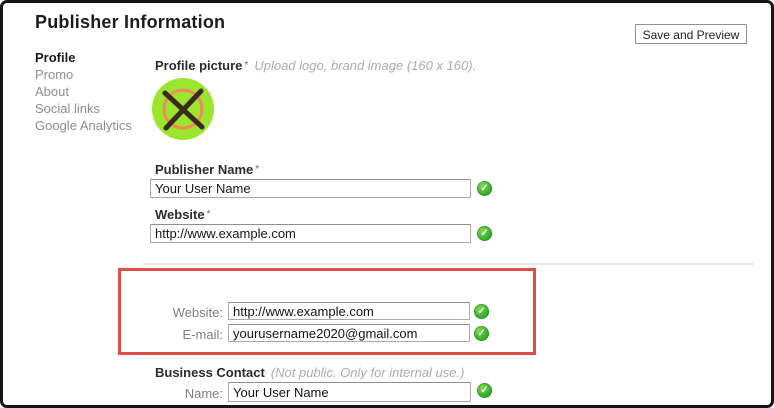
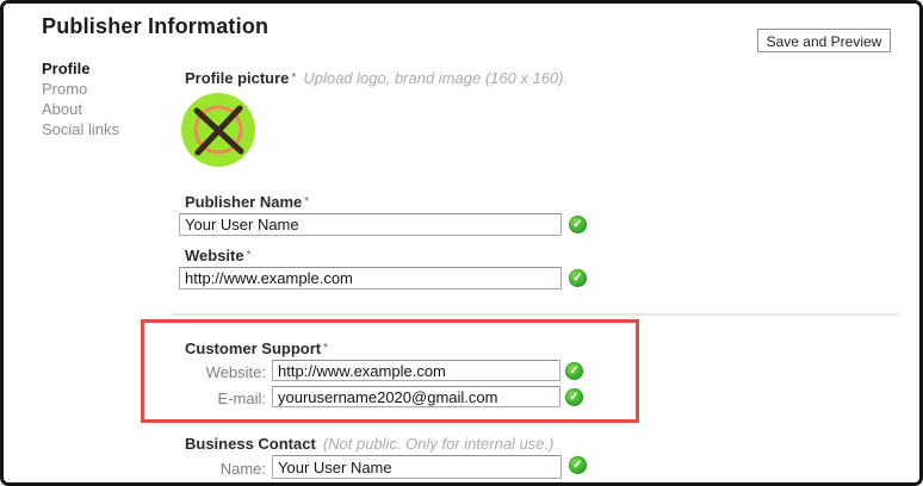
  Publisher Information
  Save and Preview
  Profile
  Promo
  About
  Social links
- Google Analytics
  Profile picture * Upload logo, brand image (160 x 160).
  Publisher Name *
  Your User Name
  ✓
  Website *
  http://www.example.com
  ✓
+ Customer Support *
  Website:
  http://www.example.com
  ✓
  E-mail:
  yourusername2020@gmail.com
  ✓
  Business Contact (Not public. Only for internal use.)
  Name:
  Your User Name
  ✓
